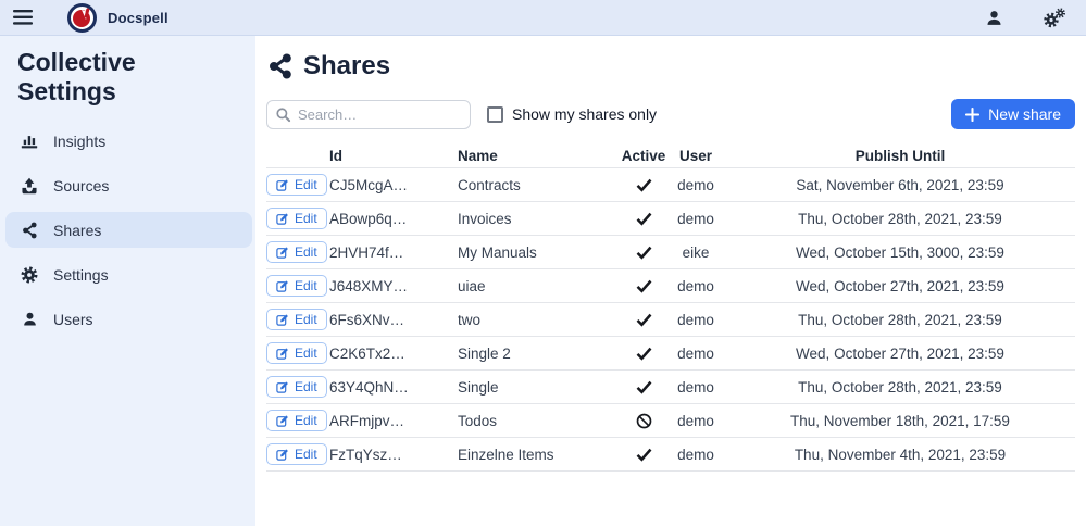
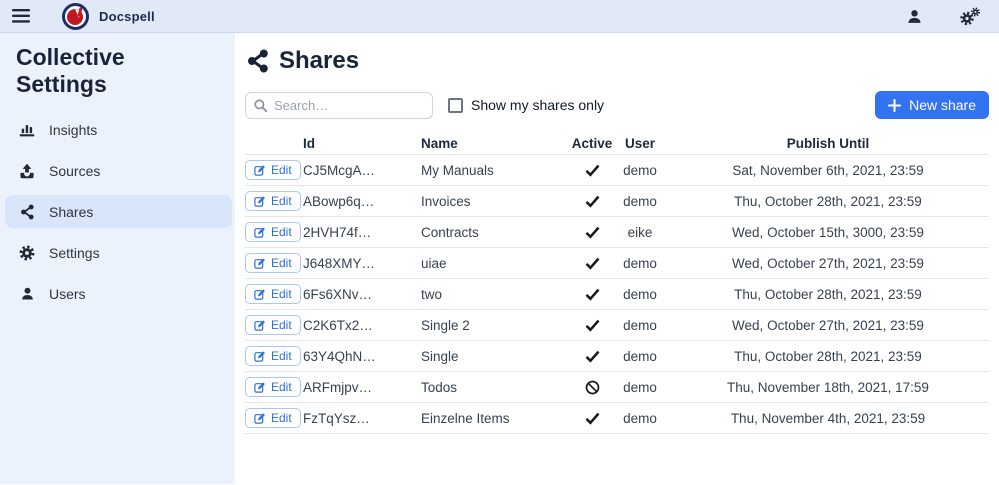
  Docspell
  Collective Settings
  Insights
  Sources
  Shares
  Settings
  Users
  Shares
  Search…
  Show my shares only
  New share
  Id
  Name
  Active
  User
  Publish Until
  Edit
  CJ5McgA…
- Contracts
+ My Manuals
  demo
  Sat, November 6th, 2021, 23:59
  Edit
  ABowp6q…
  Invoices
  demo
  Thu, October 28th, 2021, 23:59
  Edit
  2HVH74f…
- My Manuals
+ Contracts
  eike
  Wed, October 15th, 3000, 23:59
  Edit
  J648XMY…
  uiae
  demo
  Wed, October 27th, 2021, 23:59
  Edit
  6Fs6XNv…
  two
  demo
  Thu, October 28th, 2021, 23:59
  Edit
  C2K6Tx2…
  Single 2
  demo
  Wed, October 27th, 2021, 23:59
  Edit
  63Y4QhN…
  Single
  demo
  Thu, October 28th, 2021, 23:59
  Edit
  ARFmjpv…
  Todos
  demo
  Thu, November 18th, 2021, 17:59
  Edit
  FzTqYsz…
  Einzelne Items
  demo
  Thu, November 4th, 2021, 23:59
